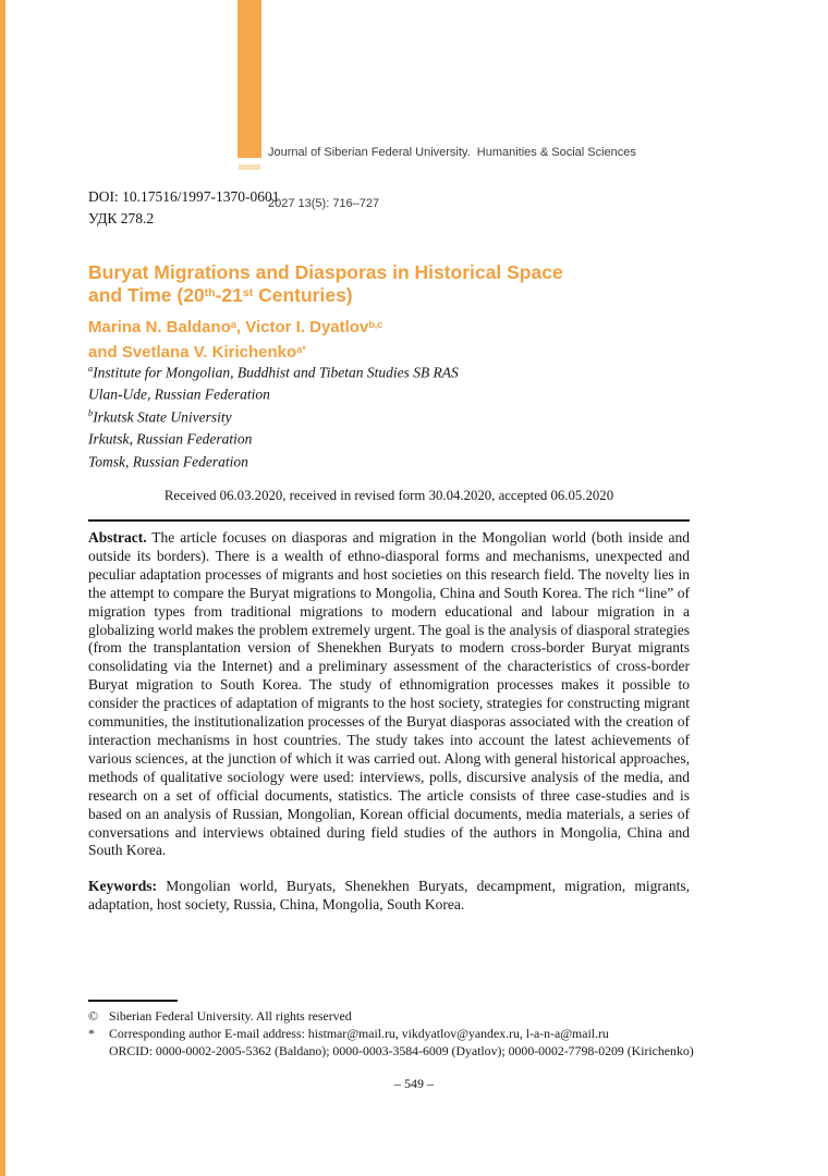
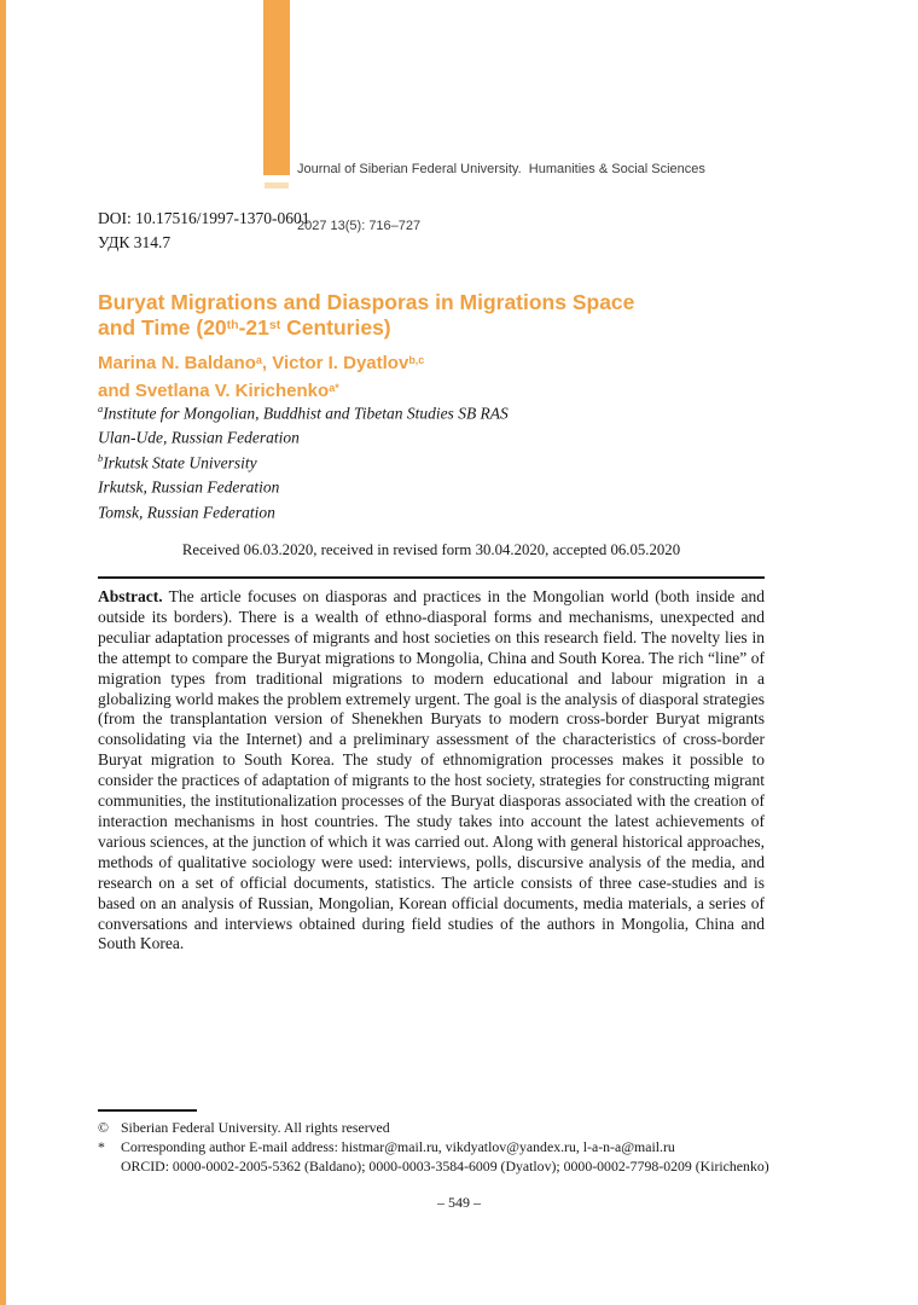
  Journal of Siberian Federal University. Humanities & Social Sciences
  2027 13(5): 716–727
  DOI: 10.17516/1997-1370-0601
- УДК 278.2
+ УДК 314.7
- Buryat Migrations and Diasporas in Historical Space
+ Buryat Migrations and Diasporas in Migrations Space
  and Time (20th-21st Centuries)
  Marina N. Baldanoa, Victor I. Dyatlovb,c
  and Svetlana V. Kirichenkoa*
  aInstitute for Mongolian, Buddhist and Tibetan Studies SB RAS
  Ulan-Ude, Russian Federation
  bIrkutsk State University
  Irkutsk, Russian Federation
  Tomsk, Russian Federation
  Received 06.03.2020, received in revised form 30.04.2020, accepted 06.05.2020
- Abstract. The article focuses on diasporas and migration in the Mongolian world (both inside and outside its borders). There is a wealth of ethno-diasporal forms and mechanisms, unexpected and peculiar adaptation processes of migrants and host societies on this research field. The novelty lies in the attempt to compare the Buryat migrations to Mongolia, China and South Korea. The rich “line” of migration types from traditional migrations to modern educational and labour migration in a globalizing world makes the problem extremely urgent. The goal is the analysis of diasporal strategies (from the transplantation version of Shenekhen Buryats to modern cross-border Buryat migrants consolidating via the Internet) and a preliminary assessment of the characteristics of cross-border Buryat migration to South Korea. The study of ethnomigration processes makes it possible to consider the practices of adaptation of migrants to the host society, strategies for constructing migrant communities, the institutionalization processes of the Buryat diasporas associated with the creation of interaction mechanisms in host countries. The study takes into account the latest achievements of various sciences, at the junction of which it was carried out. Along with general historical approaches, methods of qualitative sociology were used: interviews, polls, discursive analysis of the media, and research on a set of official documents, statistics. The article consists of three case-studies and is based on an analysis of Russian, Mongolian, Korean official documents, media materials, a series of conversations and interviews obtained during field studies of the authors in Mongolia, China and South Korea.
+ Abstract. The article focuses on diasporas and practices in the Mongolian world (both inside and outside its borders). There is a wealth of ethno-diasporal forms and mechanisms, unexpected and peculiar adaptation processes of migrants and host societies on this research field. The novelty lies in the attempt to compare the Buryat migrations to Mongolia, China and South Korea. The rich “line” of migration types from traditional migrations to modern educational and labour migration in a globalizing world makes the problem extremely urgent. The goal is the analysis of diasporal strategies (from the transplantation version of Shenekhen Buryats to modern cross-border Buryat migrants consolidating via the Internet) and a preliminary assessment of the characteristics of cross-border Buryat migration to South Korea. The study of ethnomigration processes makes it possible to consider the practices of adaptation of migrants to the host society, strategies for constructing migrant communities, the institutionalization processes of the Buryat diasporas associated with the creation of interaction mechanisms in host countries. The study takes into account the latest achievements of various sciences, at the junction of which it was carried out. Along with general historical approaches, methods of qualitative sociology were used: interviews, polls, discursive analysis of the media, and research on a set of official documents, statistics. The article consists of three case-studies and is based on an analysis of Russian, Mongolian, Korean official documents, media materials, a series of conversations and interviews obtained during field studies of the authors in Mongolia, China and South Korea.
- Keywords: Mongolian world, Buryats, Shenekhen Buryats, decampment, migration, migrants, adaptation, host society, Russia, China, Mongolia, South Korea.
  ©
  Siberian Federal University. All rights reserved
  *
  Corresponding author E-mail address: histmar@mail.ru, vikdyatlov@yandex.ru, l-a-n-a@mail.ru
  ORCID: 0000-0002-2005-5362 (Baldano); 0000-0003-3584-6009 (Dyatlov); 0000-0002-7798-0209 (Kirichenko)
  – 549 –
